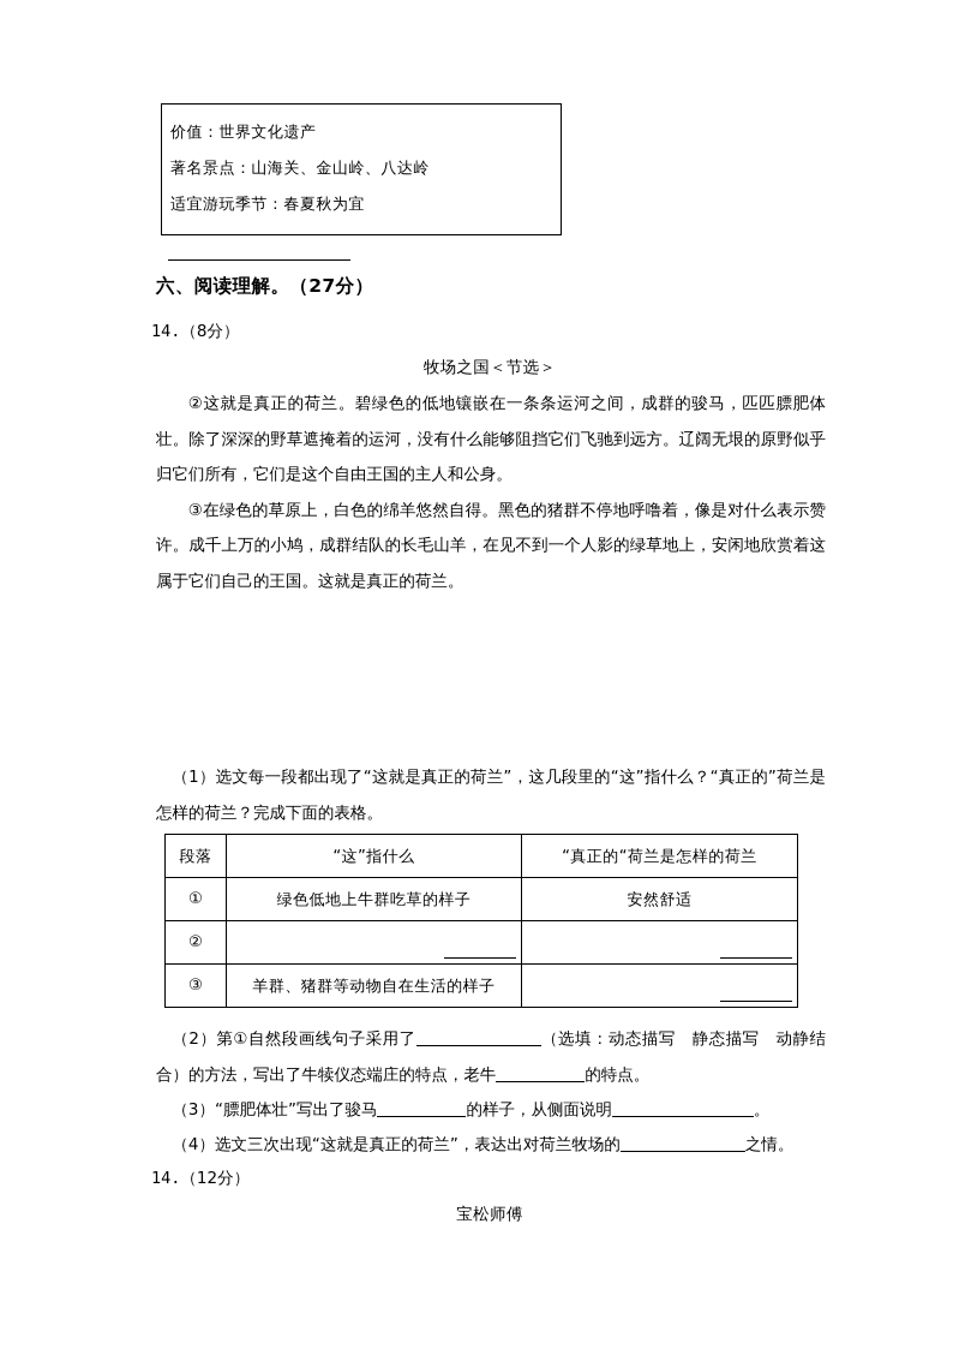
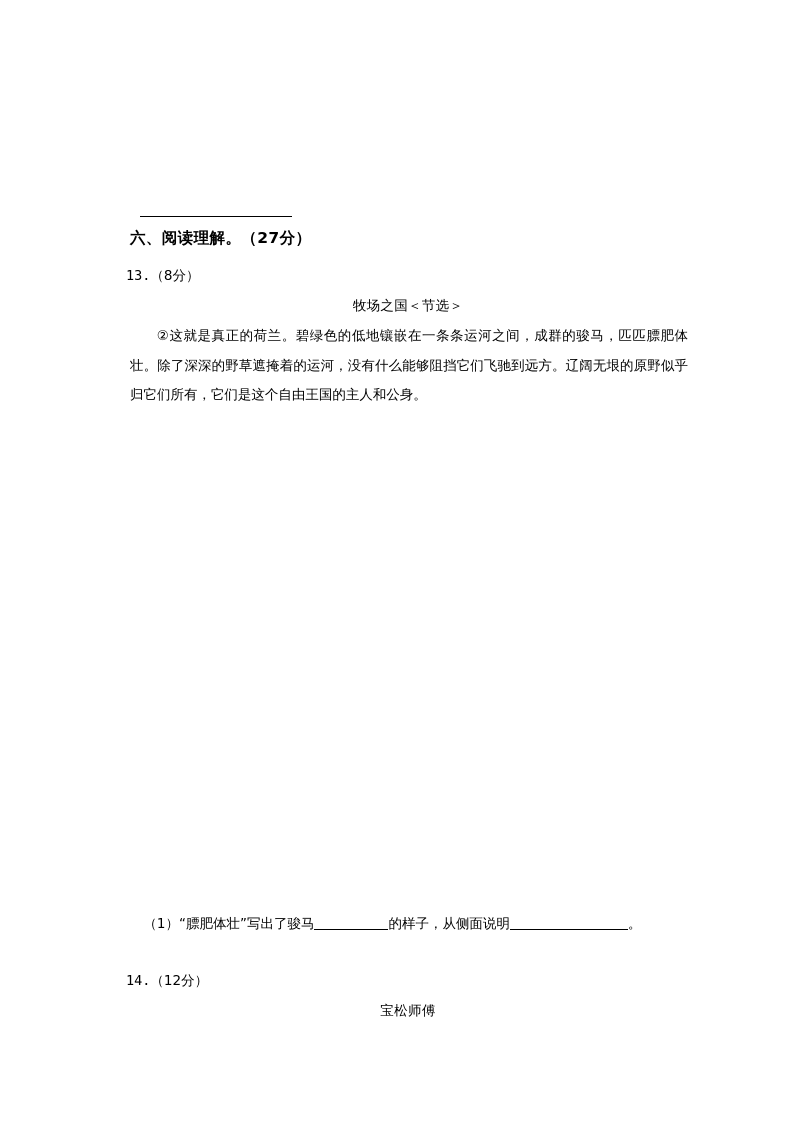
- 价值：世界文化遗产
- 著名景点：山海关、金山岭、八达岭
- 适宜游玩季节：春夏秋为宜
  六、阅读理解。（27分）
- 14.（8分）
+ 13.（8分）
  牧场之国＜节选＞
  ②这就是真正的荷兰。碧绿色的低地镶嵌在一条条运河之间，成群的骏马，匹匹膘肥体壮。除了深深的野草遮掩着的运河，没有什么能够阻挡它们飞驰到远方。辽阔无垠的原野似乎归它们所有，它们是这个自由王国的主人和公身。
- ③在绿色的草原上，白色的绵羊悠然自得。黑色的猪群不停地呼噜着，像是对什么表示赞许。成千上万的小鸠，成群结队的长毛山羊，在见不到一个人影的绿草地上，安闲地欣赏着这属于它们自己的王国。这就是真正的荷兰。
- （1）选文每一段都出现了“这就是真正的荷兰”，这几段里的“这”指什么？“真正的”荷兰是怎样的荷兰？完成下面的表格。
- 段落	“这”指什么	“真正的“荷兰是怎样的荷兰
- ①	绿色低地上牛群吃草的样子	安然舒适
- ②
- ③	羊群、猪群等动物自在生活的样子
- （2）第①自然段画线句子采用了 （选填：动态描写 静态描写 动静结合）的方法，写出了牛犊仪态端庄的特点，老牛 的特点。
- （3）“膘肥体壮”写出了骏马 的样子，从侧面说明 。
+ （1）“膘肥体壮”写出了骏马 的样子，从侧面说明 。
- （4）选文三次出现“这就是真正的荷兰”，表达出对荷兰牧场的 之情。
  14.（12分）
  宝松师傅
